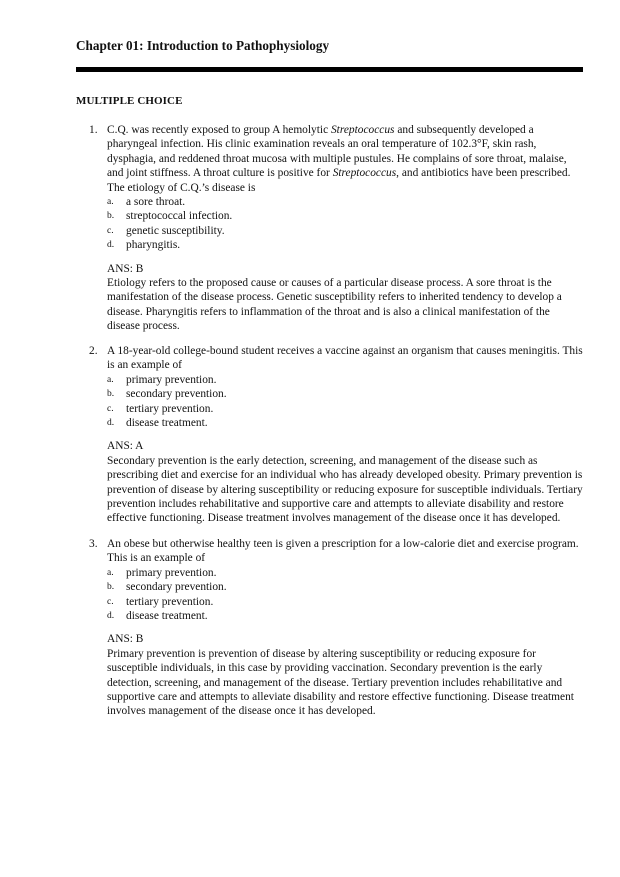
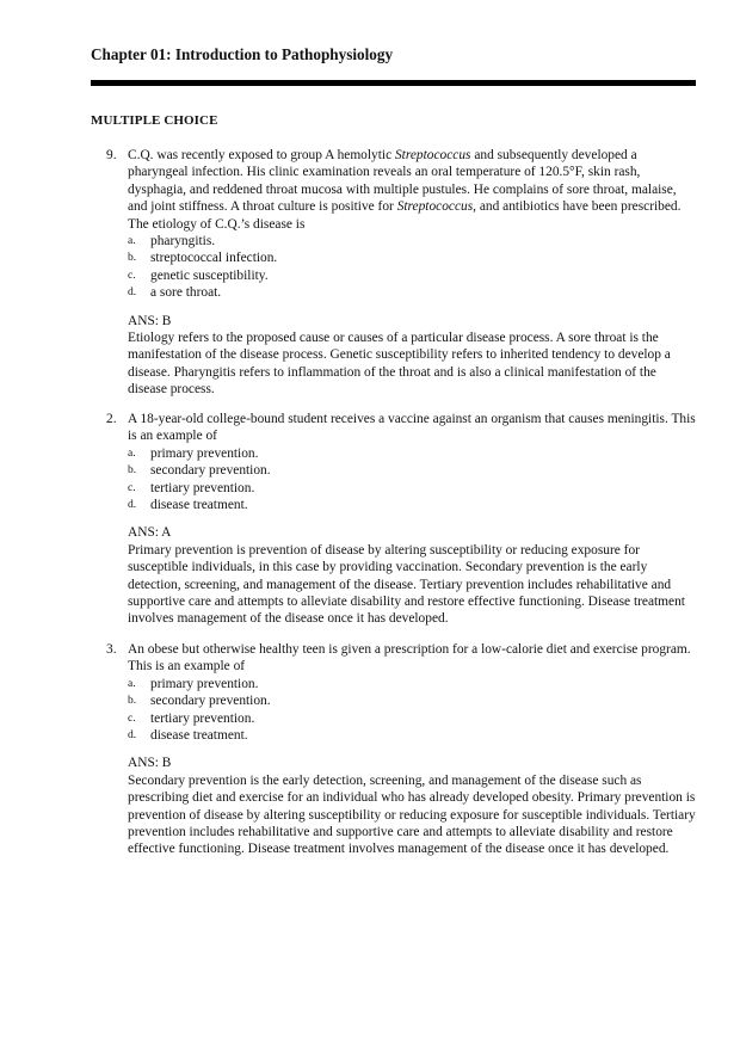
  Chapter 01: Introduction to Pathophysiology
  MULTIPLE CHOICE
- 1.
+ 9.
- C.Q. was recently exposed to group A hemolytic Streptococcus and subsequently developed a pharyngeal infection. His clinic examination reveals an oral temperature of 102.3°F, skin rash, dysphagia, and reddened throat mucosa with multiple pustules. He complains of sore throat, malaise, and joint stiffness. A throat culture is positive for Streptococcus, and antibiotics have been prescribed. The etiology of C.Q.’s disease is
+ C.Q. was recently exposed to group A hemolytic Streptococcus and subsequently developed a pharyngeal infection. His clinic examination reveals an oral temperature of 120.5°F, skin rash, dysphagia, and reddened throat mucosa with multiple pustules. He complains of sore throat, malaise, and joint stiffness. A throat culture is positive for Streptococcus, and antibiotics have been prescribed. The etiology of C.Q.’s disease is
  a.
- a sore throat.
+ pharyngitis.
  b.
  streptococcal infection.
  c.
  genetic susceptibility.
  d.
- pharyngitis.
+ a sore throat.
  ANS: B
  Etiology refers to the proposed cause or causes of a particular disease process. A sore throat is the manifestation of the disease process. Genetic susceptibility refers to inherited tendency to develop a disease. Pharyngitis refers to inflammation of the throat and is also a clinical manifestation of the disease process.
  2.
  A 18-year-old college-bound student receives a vaccine against an organism that causes meningitis. This is an example of
  a.
  primary prevention.
  b.
  secondary prevention.
  c.
  tertiary prevention.
  d.
  disease treatment.
  ANS: A
- Secondary prevention is the early detection, screening, and management of the disease such as prescribing diet and exercise for an individual who has already developed obesity. Primary prevention is prevention of disease by altering susceptibility or reducing exposure for susceptible individuals. Tertiary prevention includes rehabilitative and supportive care and attempts to alleviate disability and restore effective functioning. Disease treatment involves management of the disease once it has developed.
+ Primary prevention is prevention of disease by altering susceptibility or reducing exposure for susceptible individuals, in this case by providing vaccination. Secondary prevention is the early detection, screening, and management of the disease. Tertiary prevention includes rehabilitative and supportive care and attempts to alleviate disability and restore effective functioning. Disease treatment involves management of the disease once it has developed.
  3.
  An obese but otherwise healthy teen is given a prescription for a low-calorie diet and exercise program. This is an example of
  a.
  primary prevention.
  b.
  secondary prevention.
  c.
  tertiary prevention.
  d.
  disease treatment.
  ANS: B
- Primary prevention is prevention of disease by altering susceptibility or reducing exposure for susceptible individuals, in this case by providing vaccination. Secondary prevention is the early detection, screening, and management of the disease. Tertiary prevention includes rehabilitative and supportive care and attempts to alleviate disability and restore effective functioning. Disease treatment involves management of the disease once it has developed.
+ Secondary prevention is the early detection, screening, and management of the disease such as prescribing diet and exercise for an individual who has already developed obesity. Primary prevention is prevention of disease by altering susceptibility or reducing exposure for susceptible individuals. Tertiary prevention includes rehabilitative and supportive care and attempts to alleviate disability and restore effective functioning. Disease treatment involves management of the disease once it has developed.
